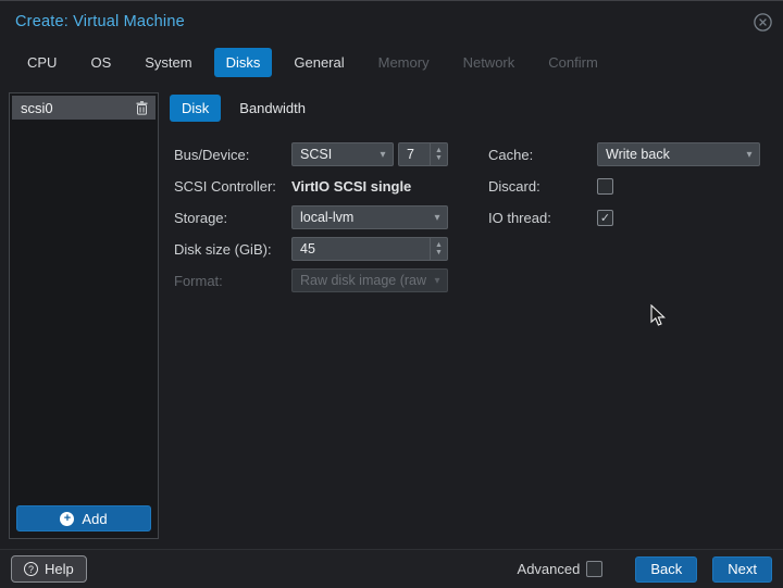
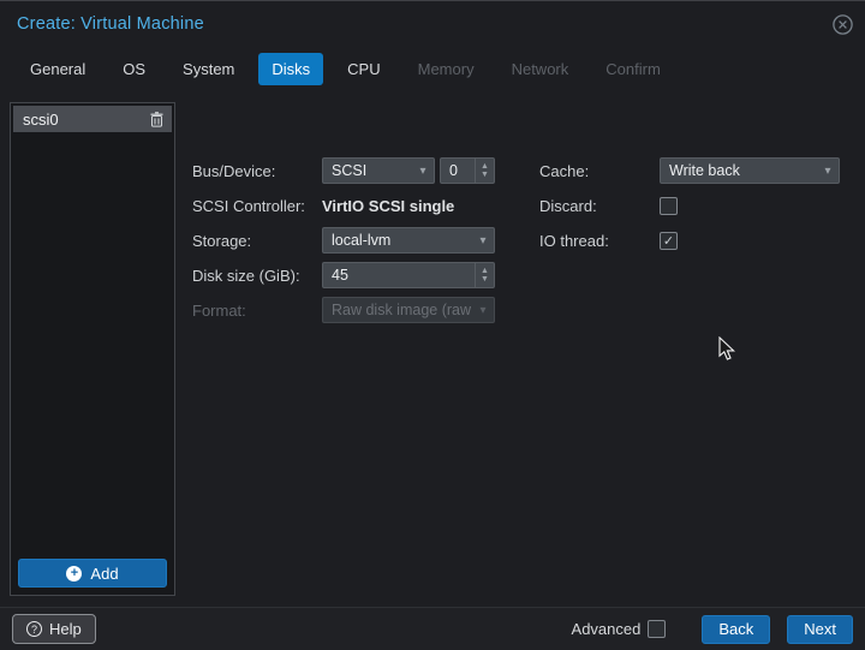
  Create: Virtual Machine
- CPU
+ General
  OS
  System
  Disks
- General
+ CPU
  Memory
  Network
  Confirm
  scsi0
  +
  Add
- Disk
- Bandwidth
  Bus/Device:
  SCSI
  ▾
- 7
+ 0
  Cache:
  Write back
  ▾
  SCSI Controller:
  VirtIO SCSI single
  Discard:
  Storage:
  local-lvm
  ▾
  IO thread:
  Disk size (GiB):
  45
  Format:
  Raw disk image (raw
  ▾
  ?
  Help
  Advanced
  Back
  Next
